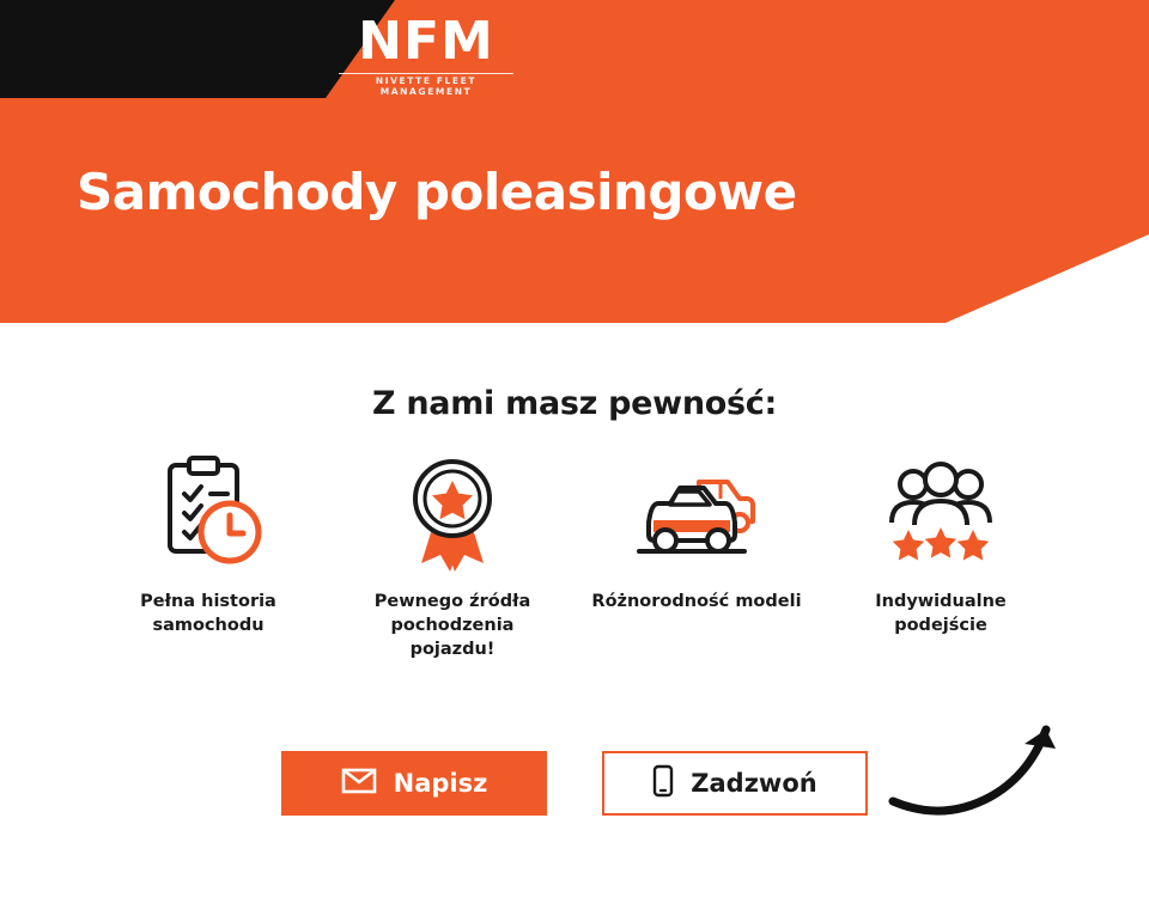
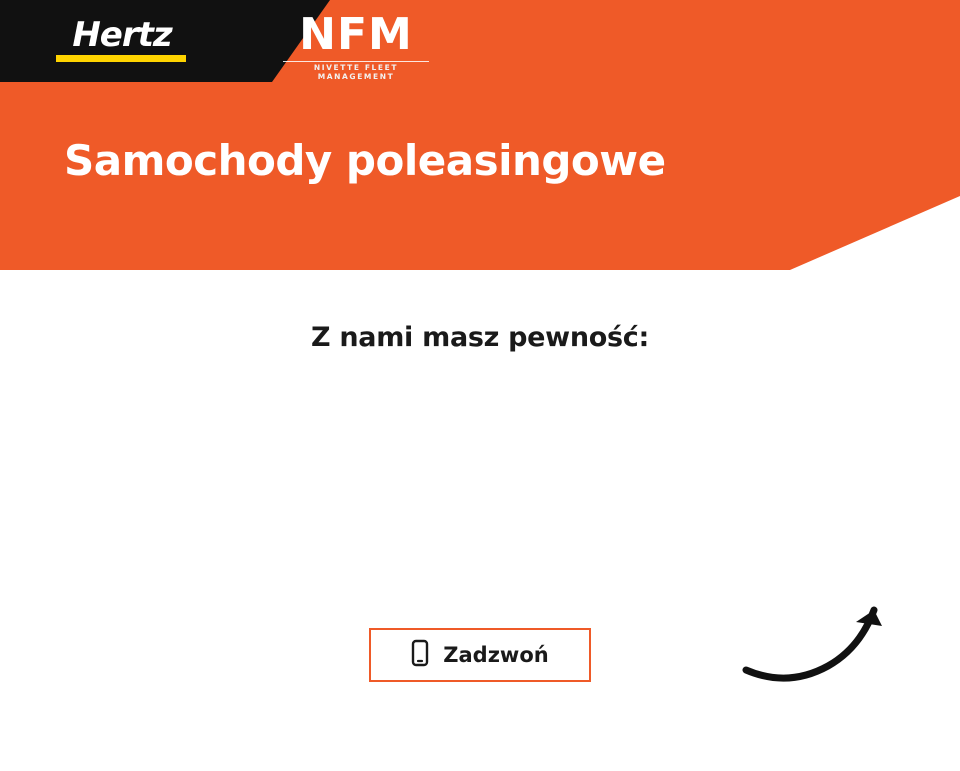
+ Hertz
  NFM
  NIVETTE FLEET MANAGEMENT
  Samochody poleasingowe
  Z nami masz pewność:
- Pełna historia samochodu
- Pewnego źródła pochodzenia pojazdu!
- Różnorodność modeli
- Indywidualne podejście
- Napisz
  Zadzwoń
